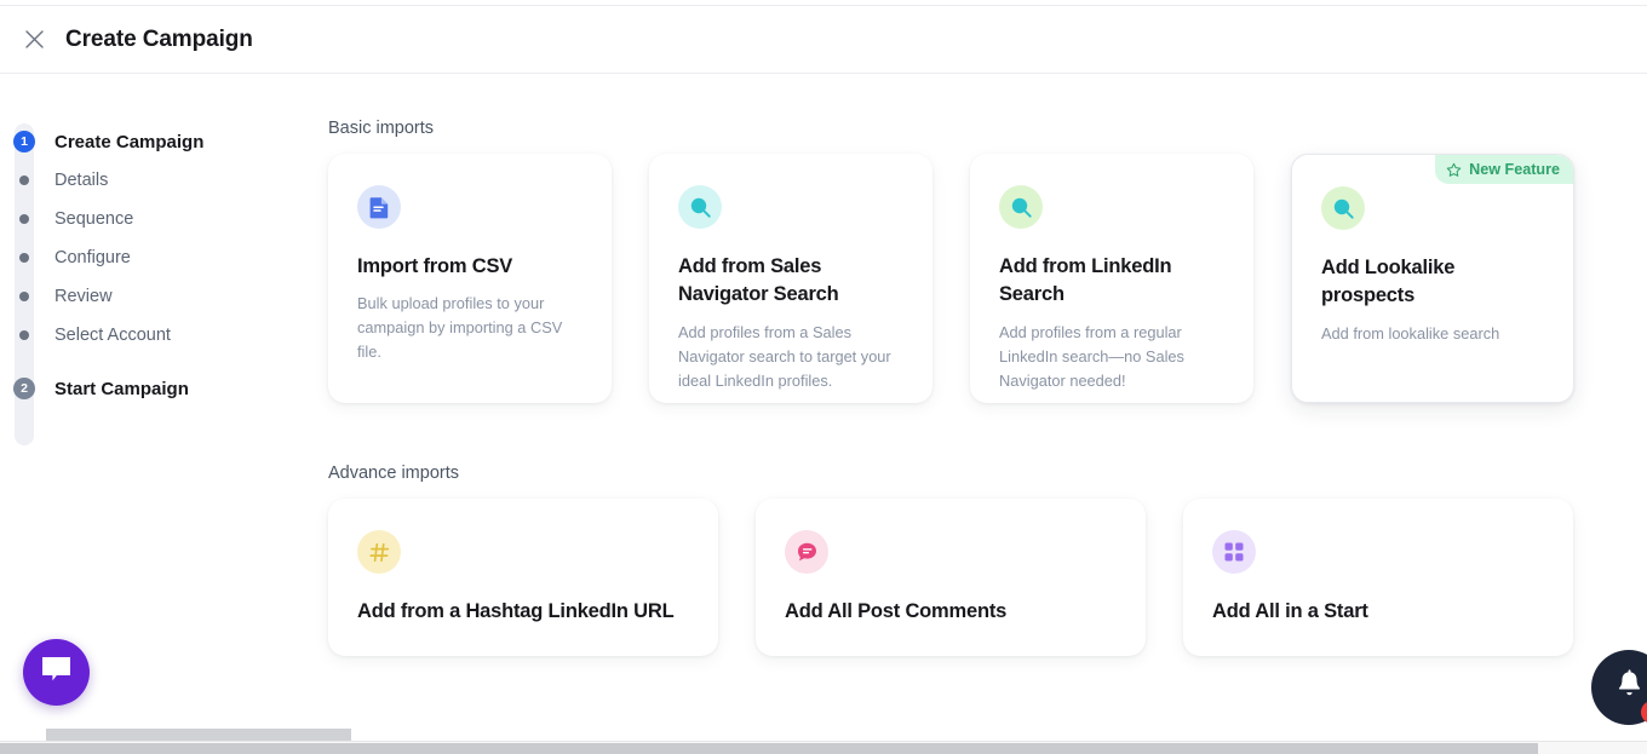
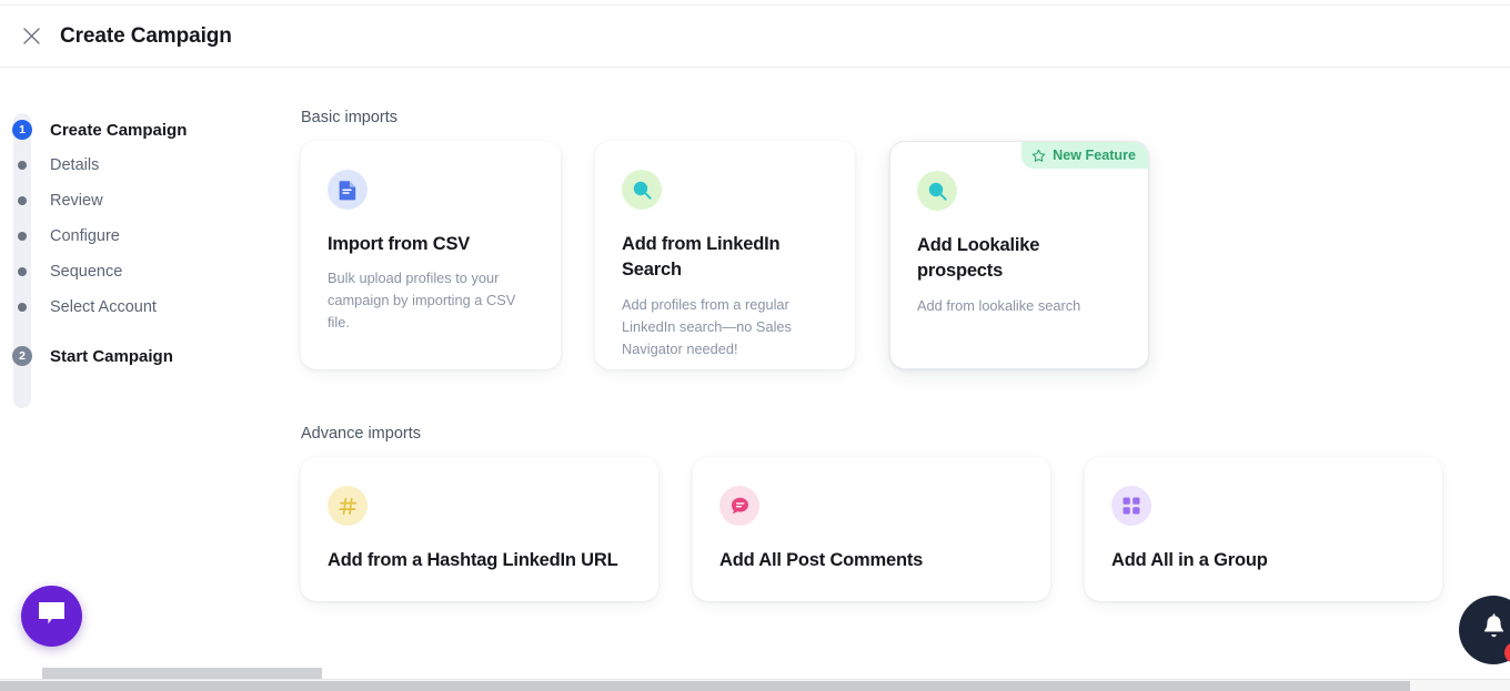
  Create Campaign
  1
  Create Campaign
  Details
- Sequence
+ Review
  Configure
- Review
+ Sequence
  Select Account
  2
  Start Campaign
  Basic imports
  Import from CSV
  Bulk upload profiles to your campaign by importing a CSV file.
- Add from Sales Navigator Search
- Add profiles from a Sales Navigator search to target your ideal LinkedIn profiles.
  Add from LinkedIn Search
  Add profiles from a regular LinkedIn search—no Sales Navigator needed!
  New Feature
  Add Lookalike prospects
  Add from lookalike search
  Advance imports
  Add from a Hashtag LinkedIn URL
  Add All Post Comments
- Add All in a Start
+ Add All in a Group
